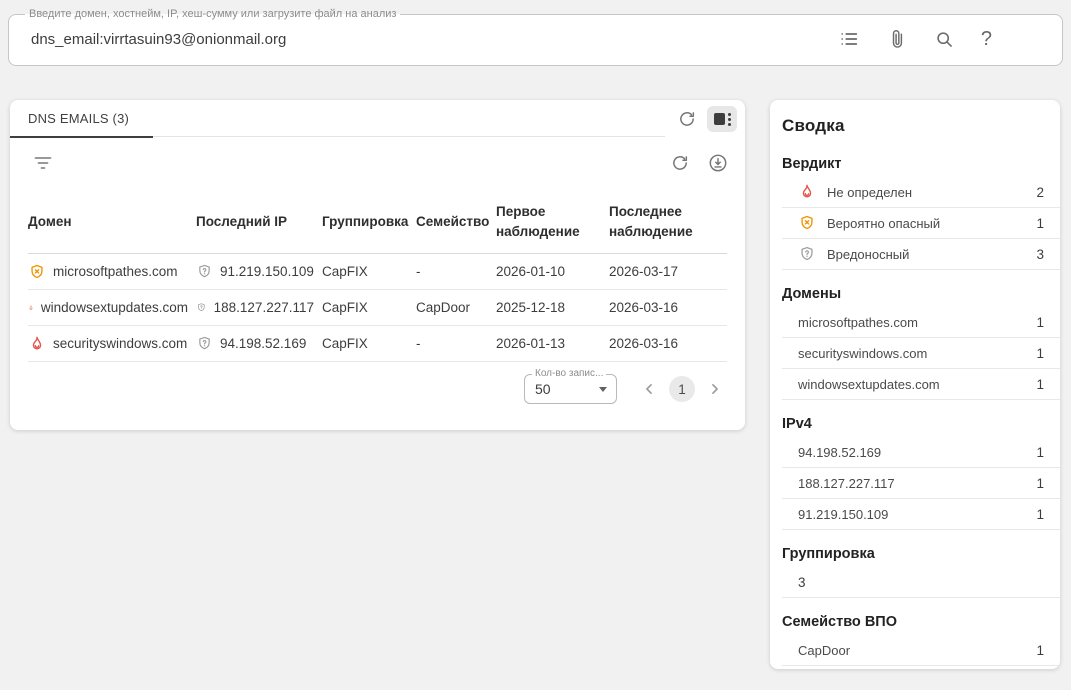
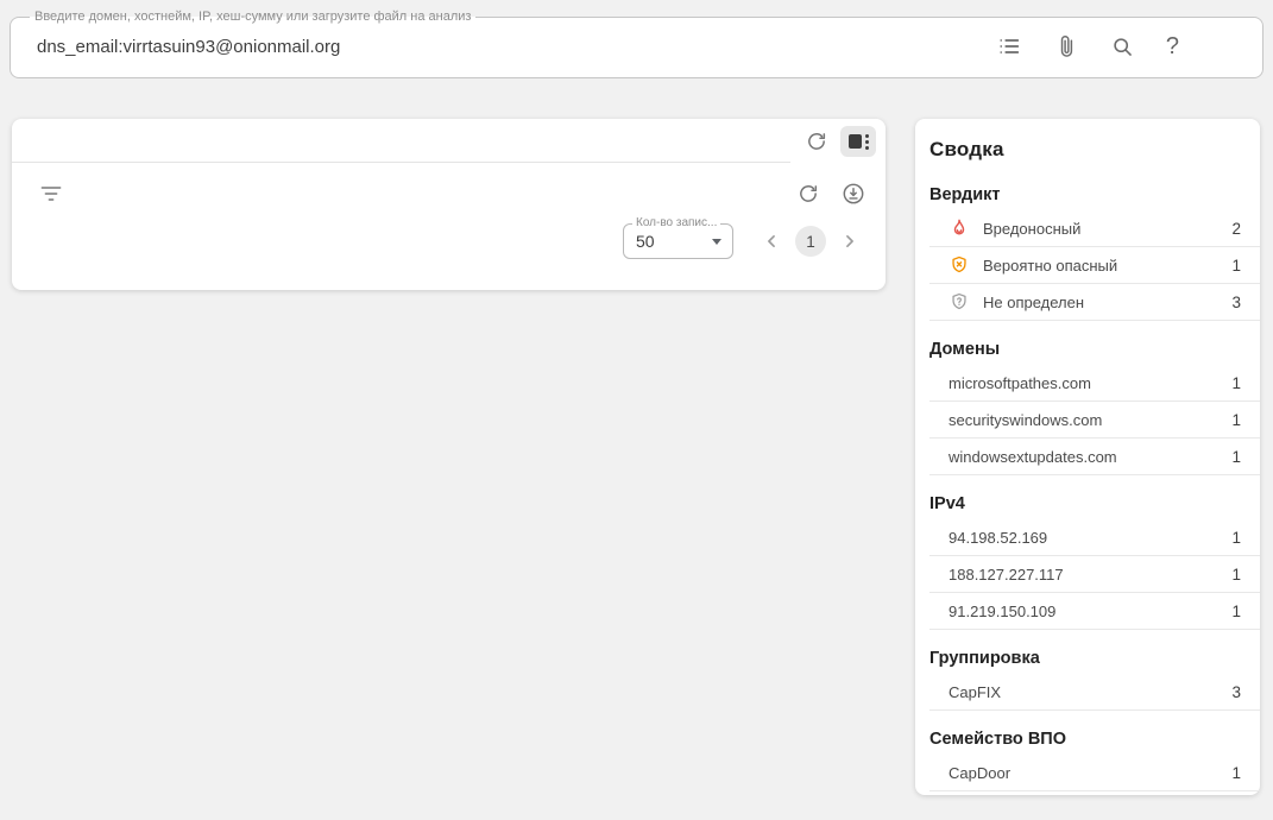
  Введите домен, хостнейм, IP, хеш-сумму или загрузите файл на анализ
  dns_email:virrtasuin93@onionmail.org
  ?
- DNS EMAILS (3)
- Домен	Последний IP	Группировка	Семейство	Первое наблюдение	Последнее наблюдение
- microsoftpathes.com	91.219.150.109	CapFIX	-	2026-01-10	2026-03-17
- windowsextupdates.com	188.127.227.117	CapFIX	CapDoor	2025-12-18	2026-03-16
- securityswindows.com	94.198.52.169	CapFIX	-	2026-01-13	2026-03-16
  Кол-во запис...
  50
  1
  Сводка
  Вердикт
- Не определен
+ Вредоносный
  2
  Вероятно опасный
  1
- Вредоносный
+ Не определен
  3
  Домены
  microsoftpathes.com
  1
  securityswindows.com
  1
  windowsextupdates.com
  1
  IPv4
  94.198.52.169
  1
  188.127.227.117
  1
  91.219.150.109
  1
  Группировка
+ CapFIX
  3
  Семейство ВПО
  CapDoor
  1
